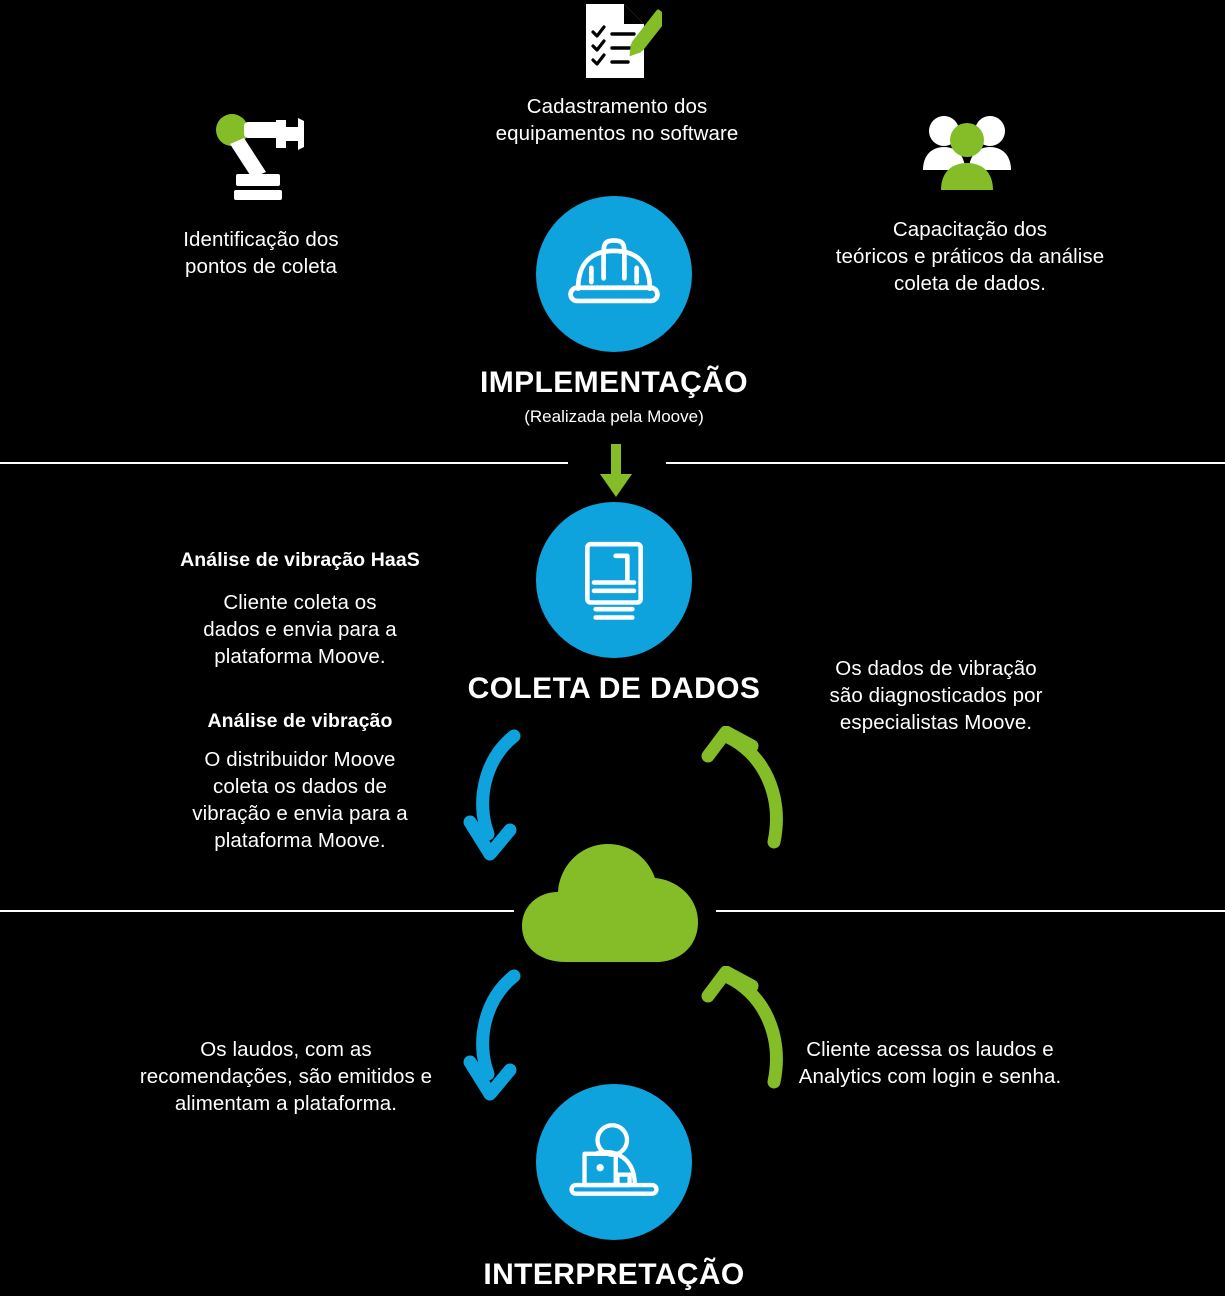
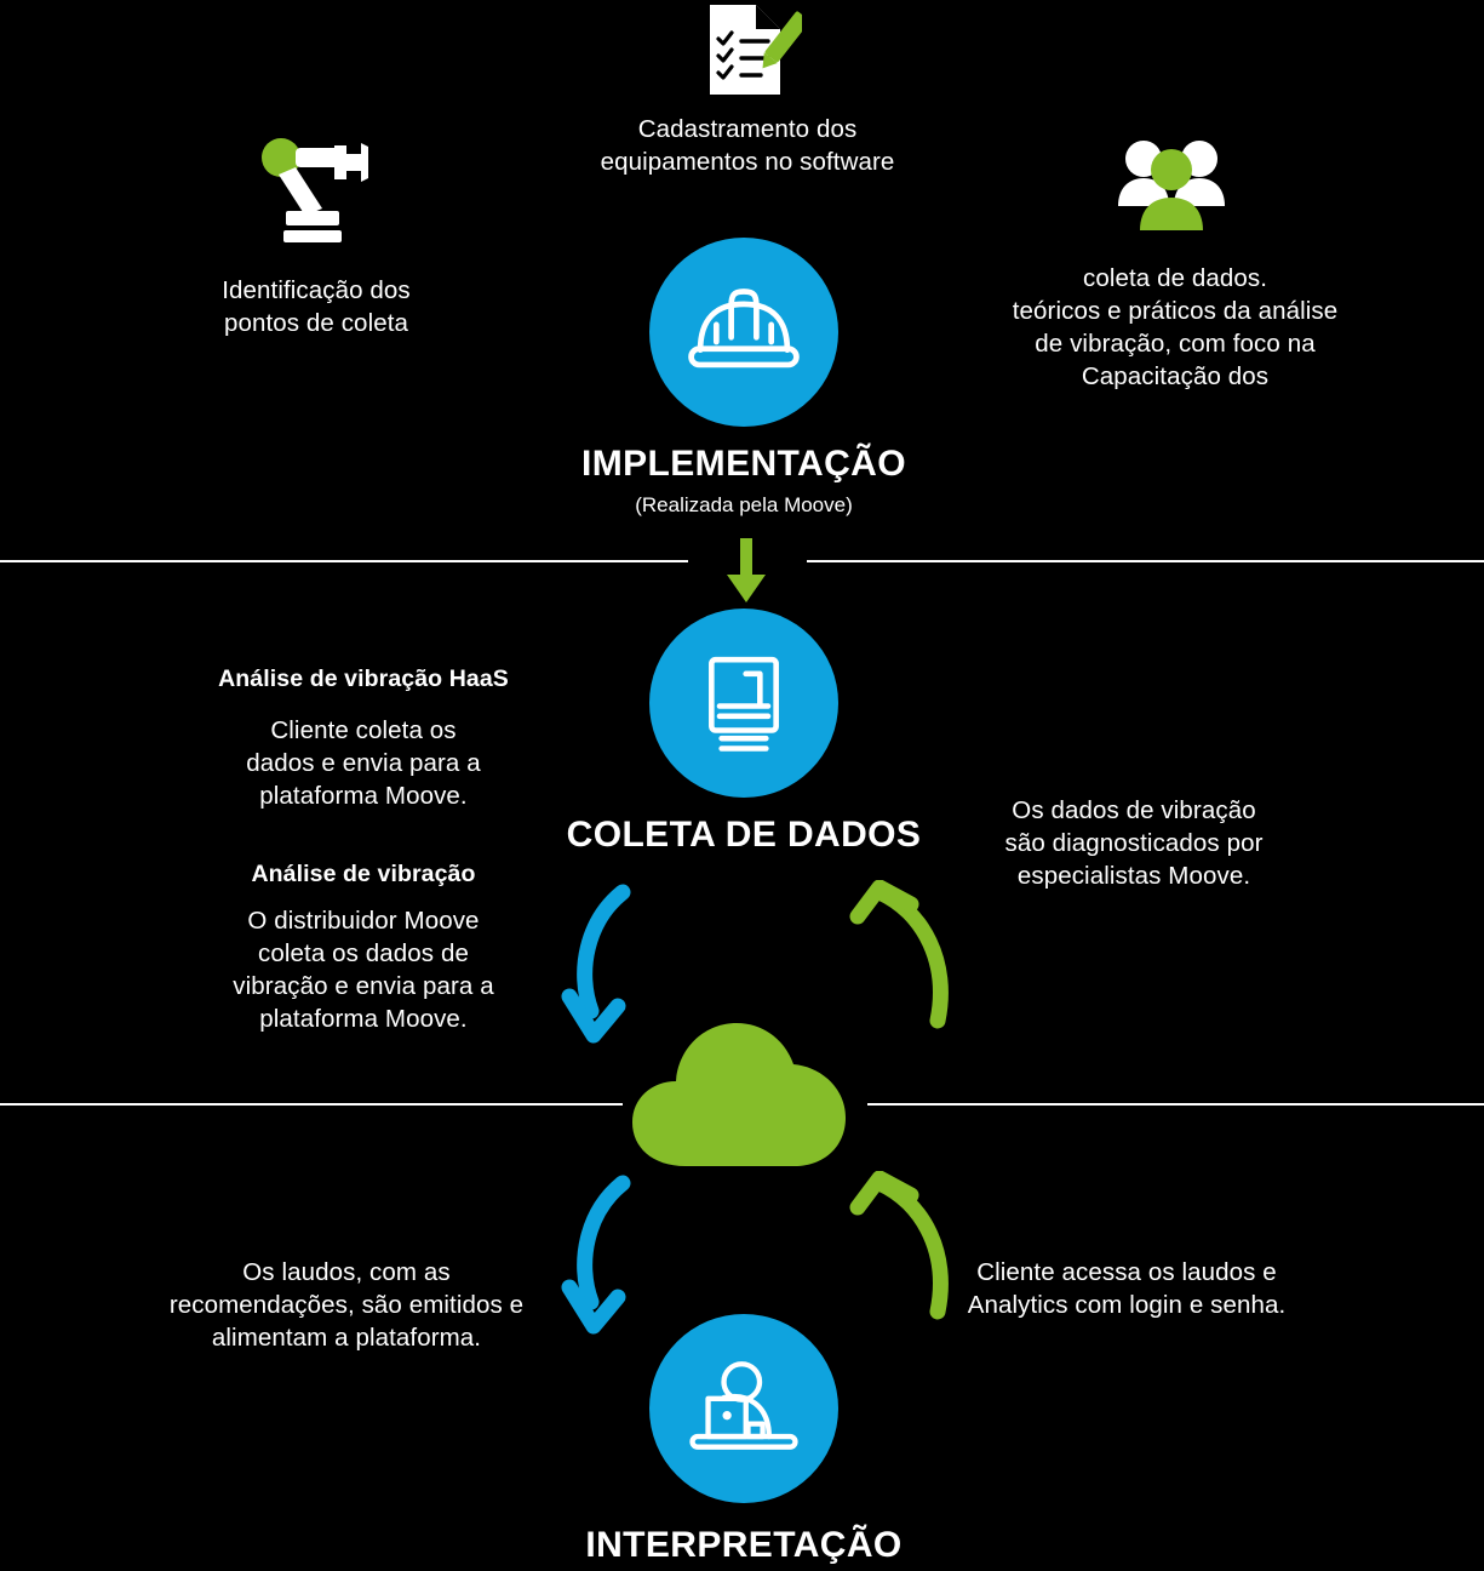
  Cadastramento dos
  equipamentos no software
  Identificação dos
  pontos de coleta
- Capacitação dos
+ coleta de dados.
  teóricos e práticos da análise
+ de vibração, com foco na
- coleta de dados.
+ Capacitação dos
  IMPLEMENTAÇÃO
  (Realizada pela Moove)
  COLETA DE DADOS
  Análise de vibração HaaS
  Cliente coleta os
  dados e envia para a
  plataforma Moove.
  Análise de vibração
  O distribuidor Moove
  coleta os dados de
  vibração e envia para a
  plataforma Moove.
  Os dados de vibração
  são diagnosticados por
  especialistas Moove.
  Os laudos, com as
  recomendações, são emitidos e
  alimentam a plataforma.
  Cliente acessa os laudos e
  Analytics com login e senha.
  INTERPRETAÇÃO
